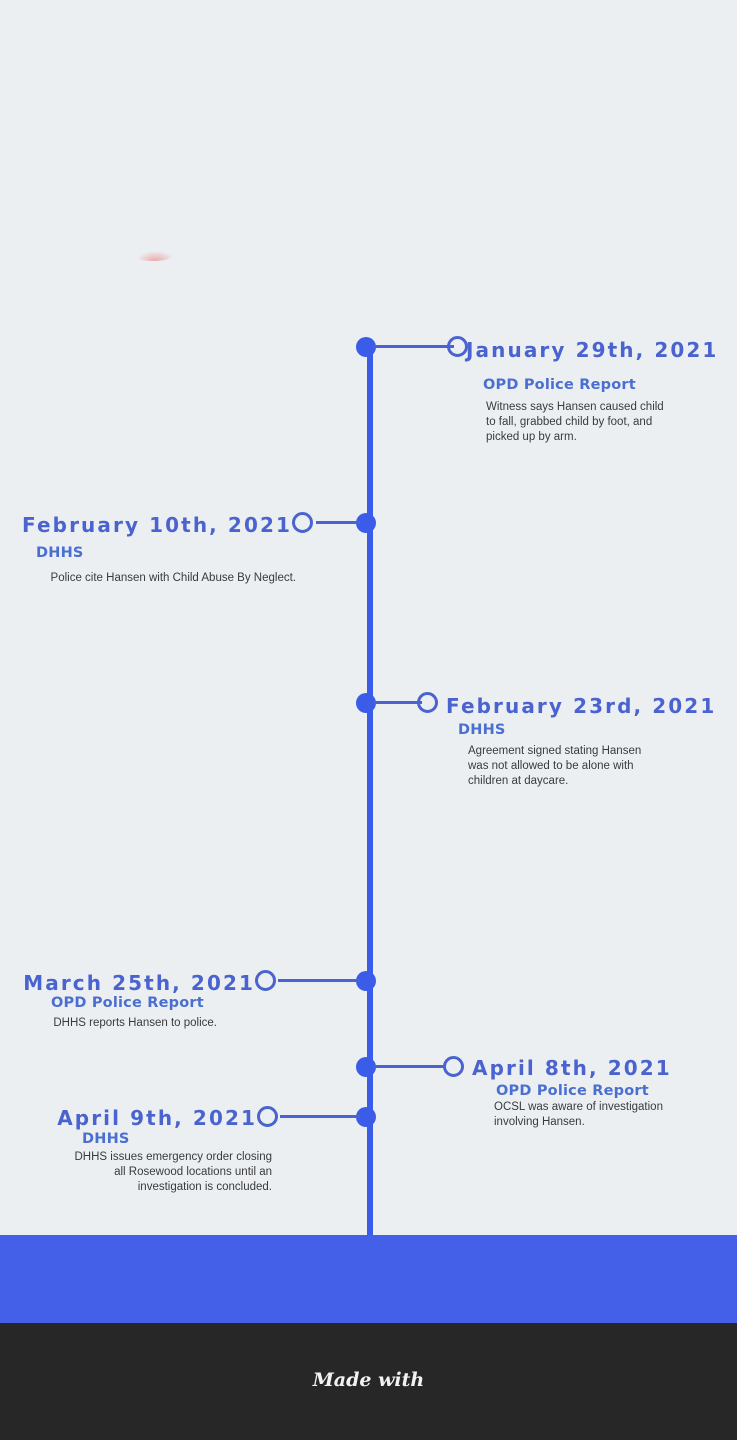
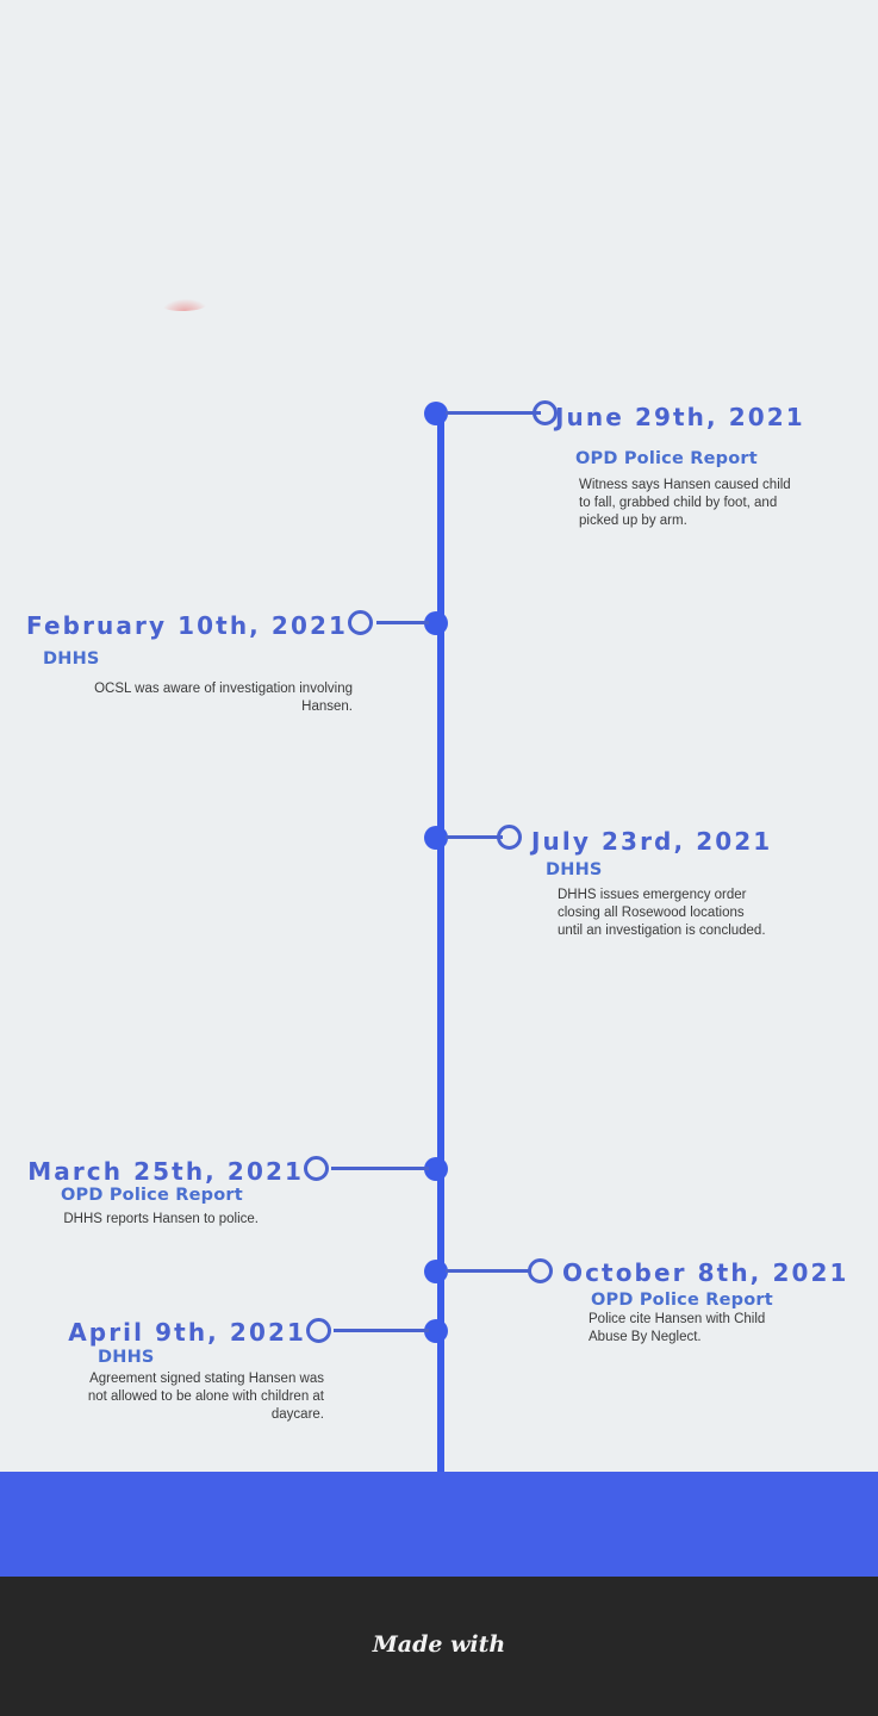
- January 29th, 2021
+ June 29th, 2021
  OPD Police Report
  Witness says Hansen caused child to fall, grabbed child by foot, and picked up by arm.
  February 10th, 2021
  DHHS
- Police cite Hansen with Child Abuse By Neglect.
+ OCSL was aware of investigation involving Hansen.
- February 23rd, 2021
+ July 23rd, 2021
  DHHS
- Agreement signed stating Hansen was not allowed to be alone with children at daycare.
+ DHHS issues emergency order closing all Rosewood locations until an investigation is concluded.
  March 25th, 2021
  OPD Police Report
  DHHS reports Hansen to police.
- April 8th, 2021
+ October 8th, 2021
  OPD Police Report
- OCSL was aware of investigation involving Hansen.
+ Police cite Hansen with Child Abuse By Neglect.
  April 9th, 2021
  DHHS
- DHHS issues emergency order closing all Rosewood locations until an investigation is concluded.
+ Agreement signed stating Hansen was not allowed to be alone with children at daycare.
  Made with
